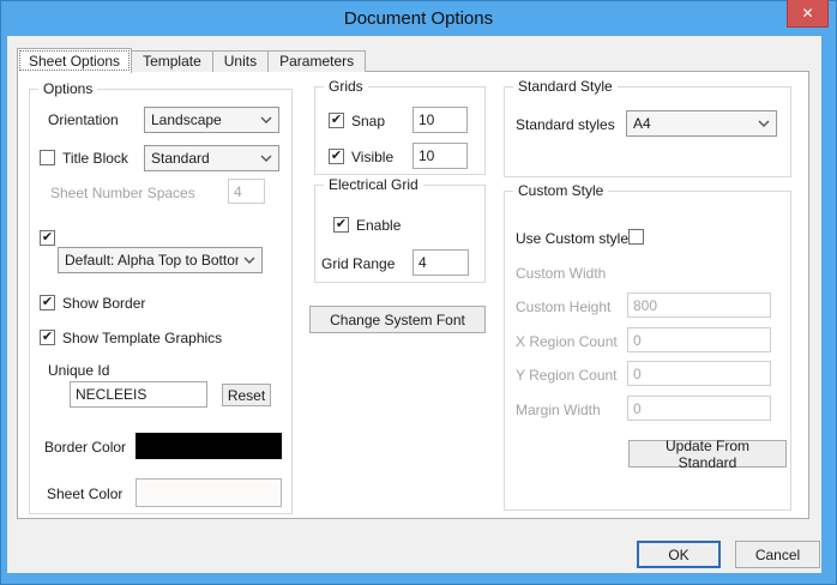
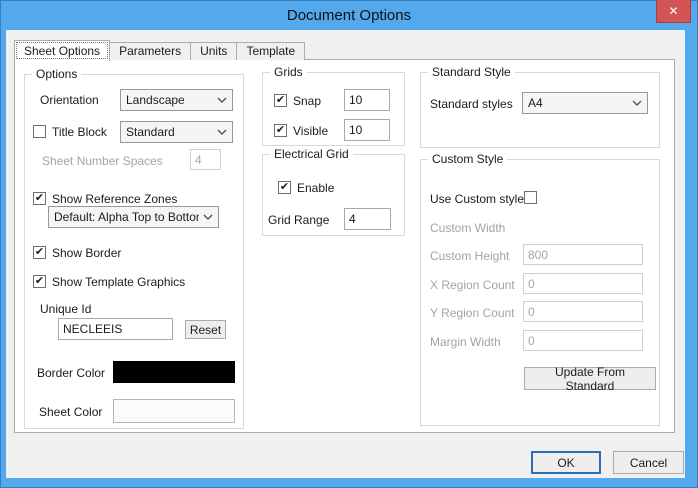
  Document Options
  ✕
  Sheet Options
- Template
+ Parameters
  Units
- Parameters
+ Template
  Options
  Orientation
  Landscape
  Title Block
  Standard
  Sheet Number Spaces
  4
  ✔
+ Show Reference Zones
  Default: Alpha Top to Botto
  ✔
  Show Border
  ✔
  Show Template Graphics
  Unique Id
  NECLEEIS
  Reset
  Border Color
  Sheet Color
  Grids
  ✔
  Snap
  10
  ✔
  Visible
  10
  Electrical Grid
  ✔
  Enable
  Grid Range
  4
- Change System Font
  Standard Style
  Standard styles
  A4
  Custom Style
  Use Custom style
  Custom Width
  Custom Height
  800
  X Region Count
  0
  Y Region Count
  0
  Margin Width
  0
  Update From Standard
  OK
  Cancel
